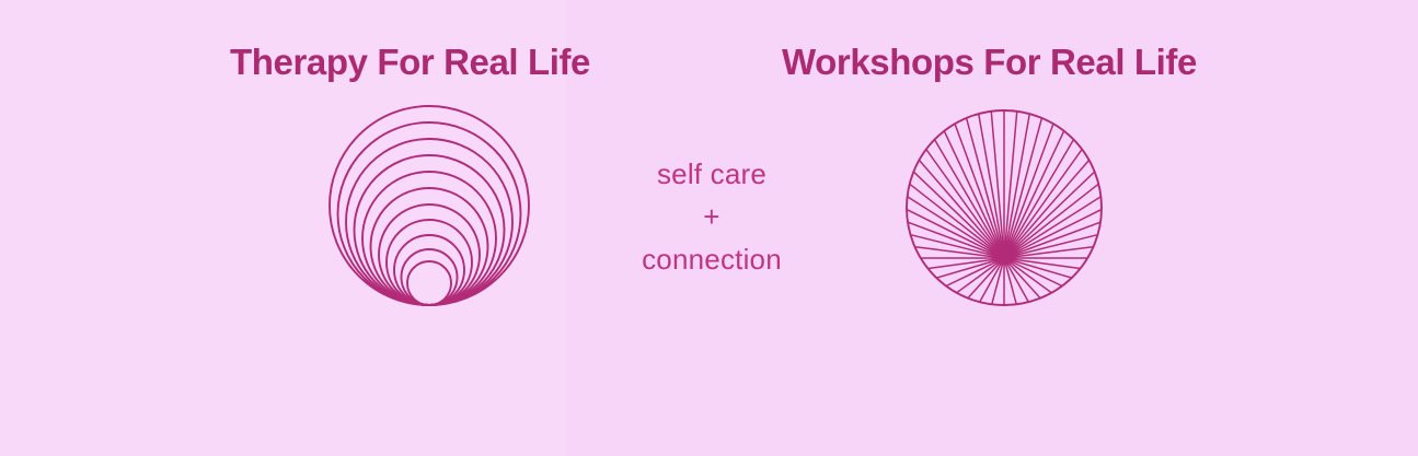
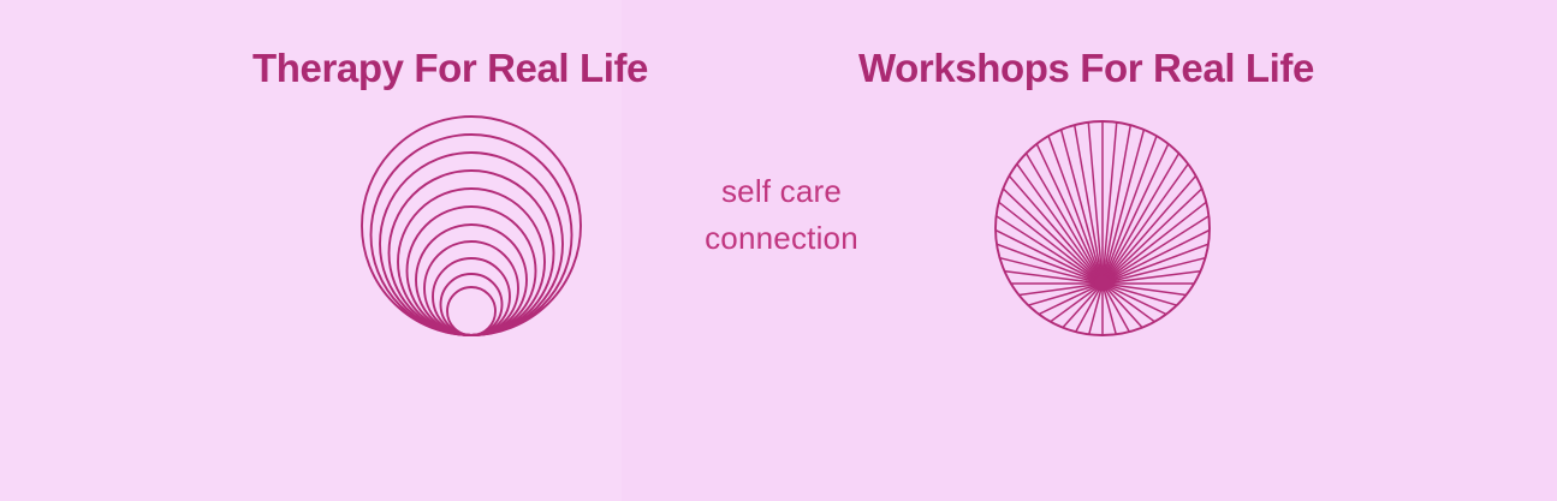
  Therapy For Real Life
  Workshops For Real Life
  self care
- +
  connection
